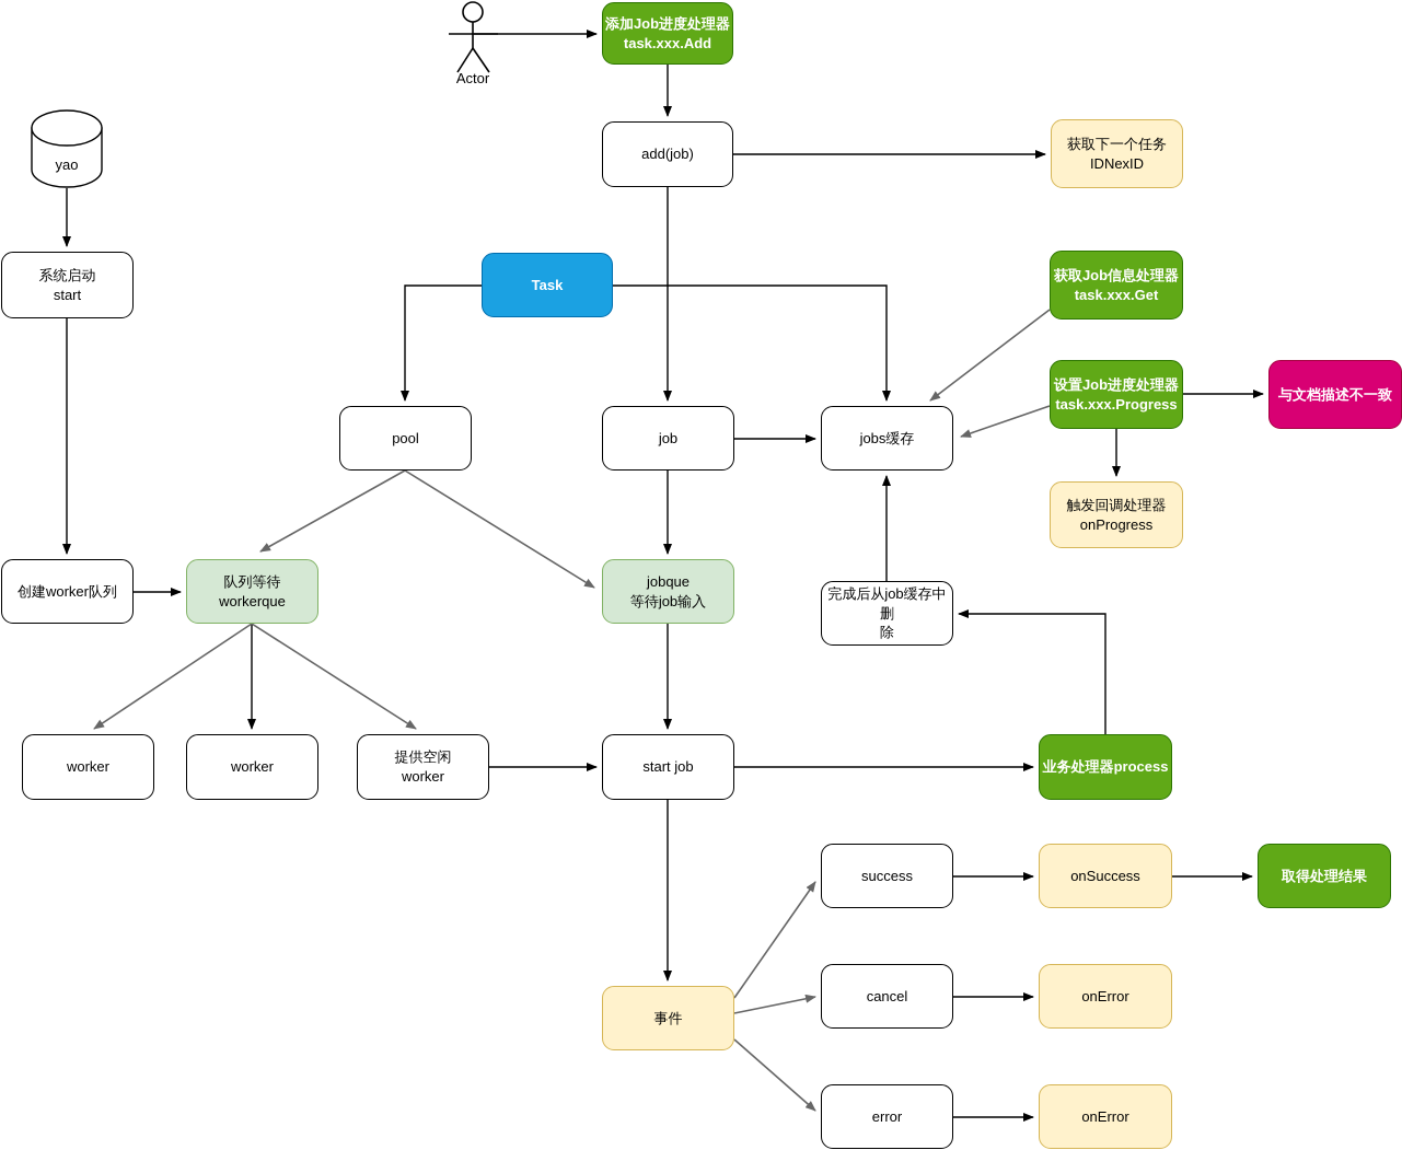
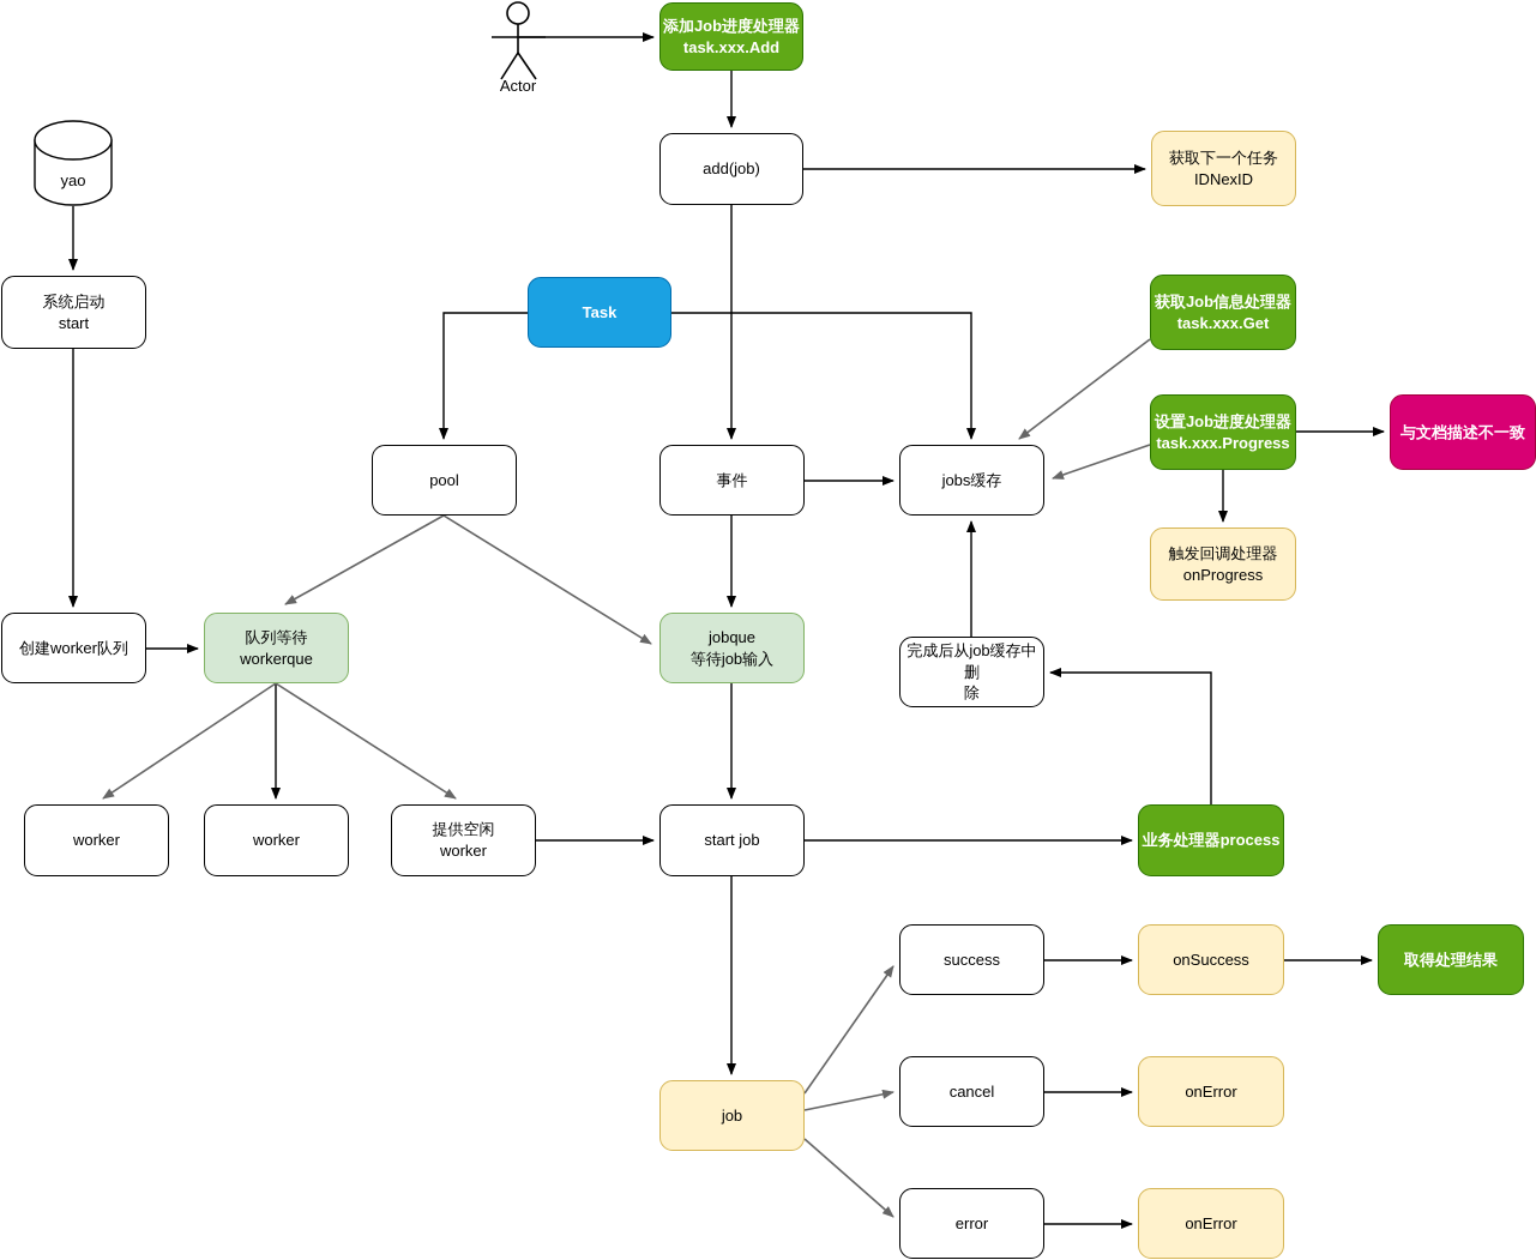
  Actor
  yao
  添加Job进度处理器
  task.xxx.Add
  add(job)
  获取下一个任务
  IDNexID
  Task
  获取Job信息处理器
  task.xxx.Get
  设置Job进度处理器
  task.xxx.Progress
  与文档描述不一致
  pool
- job
+ 事件
  jobs缓存
  触发回调处理器
  onProgress
  系统启动
  start
  创建worker队列
  队列等待
  workerque
  jobque
  等待job输入
  完成后从job缓存中删
  除
  worker
  worker
  提供空闲
  worker
  start job
  业务处理器process
  success
  onSuccess
  取得处理结果
- 事件
+ job
  cancel
  onError
  error
  onError
